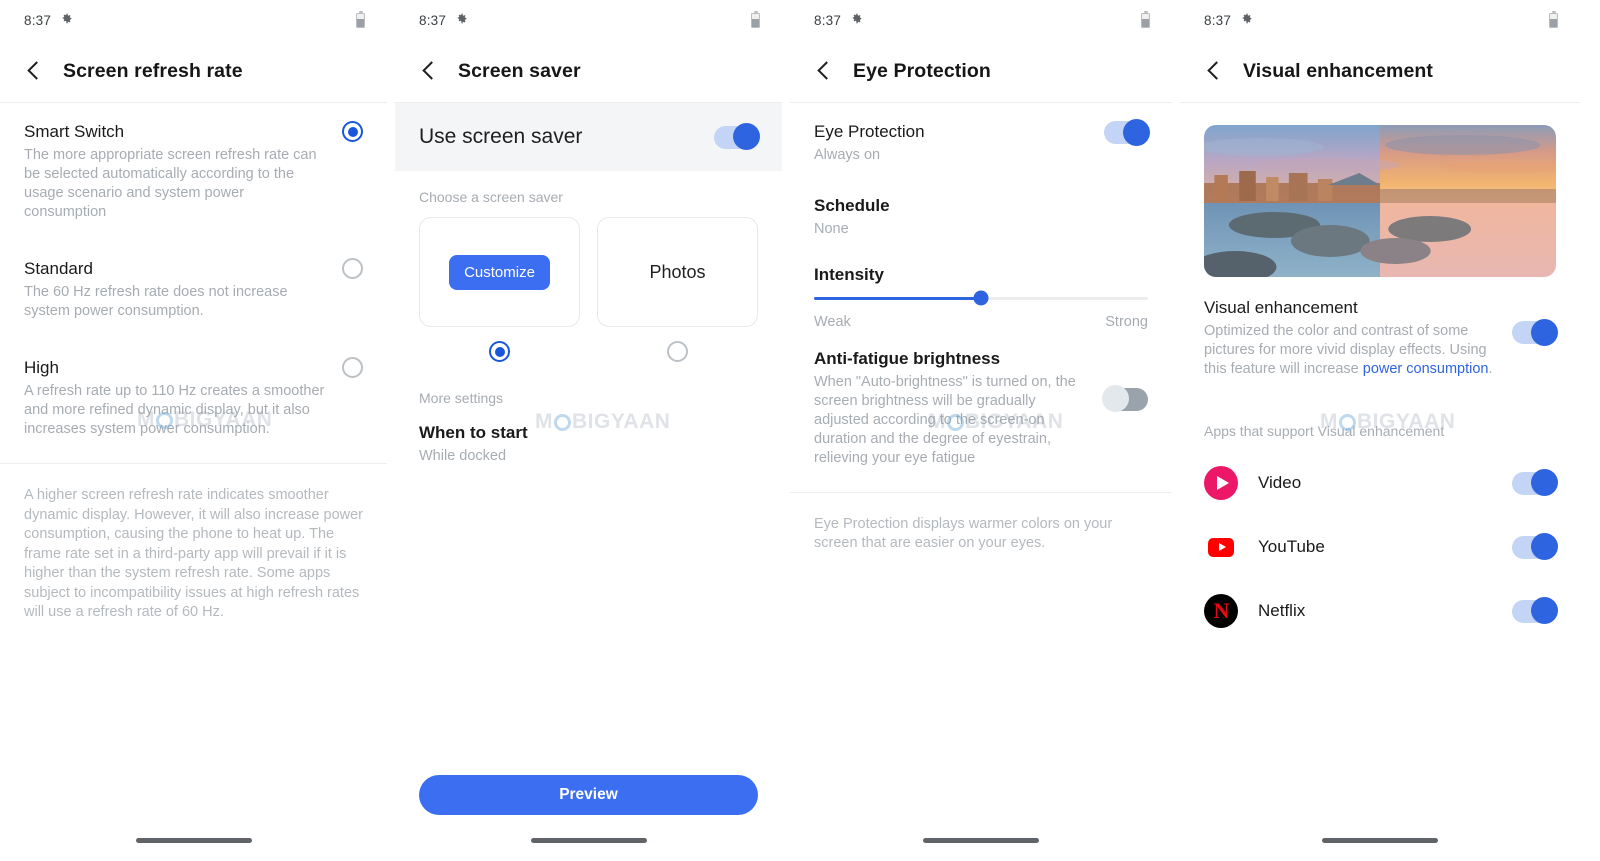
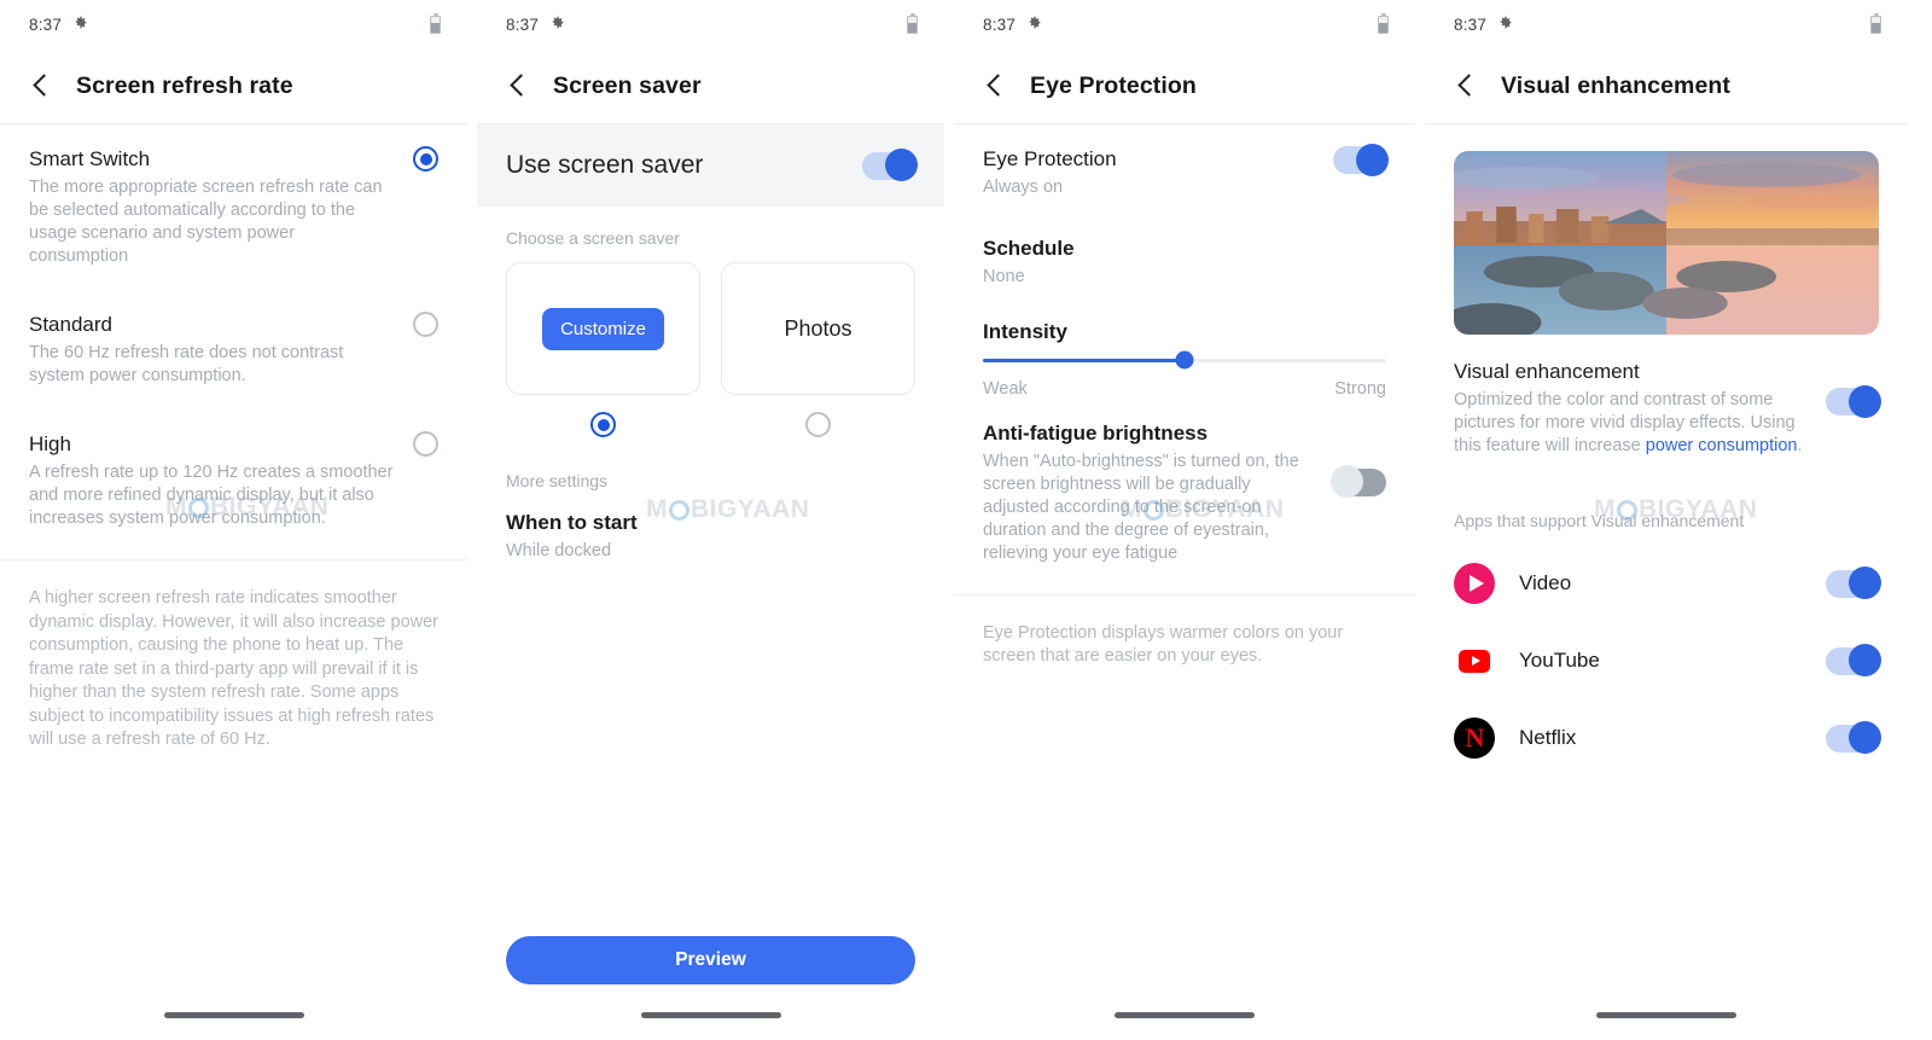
  8:37
  Screen refresh rate
  Smart Switch
  The more appropriate screen refresh rate can be selected automatically according to the usage scenario and system power consumption
  Standard
- The 60 Hz refresh rate does not increase system power consumption.
+ The 60 Hz refresh rate does not contrast system power consumption.
  High
- A refresh rate up to 110 Hz creates a smoother and more refined dynamic display, but it also increases system power consumption.
+ A refresh rate up to 120 Hz creates a smoother and more refined dynamic display, but it also increases system power consumption.
  A higher screen refresh rate indicates smoother dynamic display. However, it will also increase power consumption, causing the phone to heat up. The frame rate set in a third-party app will prevail if it is higher than the system refresh rate. Some apps subject to incompatibility issues at high refresh rates will use a refresh rate of 60 Hz.
  M
  BIGYAAN
  8:37
  Screen saver
  Use screen saver
  Choose a screen saver
  Customize
  Photos
  More settings
  When to start
  While docked
  M
  BIGYAAN
  Preview
  8:37
  Eye Protection
  Eye Protection
  Always on
  Schedule
  None
  Intensity
  Weak
  Strong
  Anti-fatigue brightness
  When "Auto-brightness" is turned on, the screen brightness will be gradually adjusted according to the screen-on duration and the degree of eyestrain, relieving your eye fatigue
  Eye Protection displays warmer colors on your screen that are easier on your eyes.
  M
  BIGYAAN
  8:37
  Visual enhancement
  Visual enhancement
  Optimized the color and contrast of some pictures for more vivid display effects. Using this feature will increase power consumption.
  Apps that support Visual enhancement
  Video
  YouTube
  N
  Netflix
  M
  BIGYAAN
